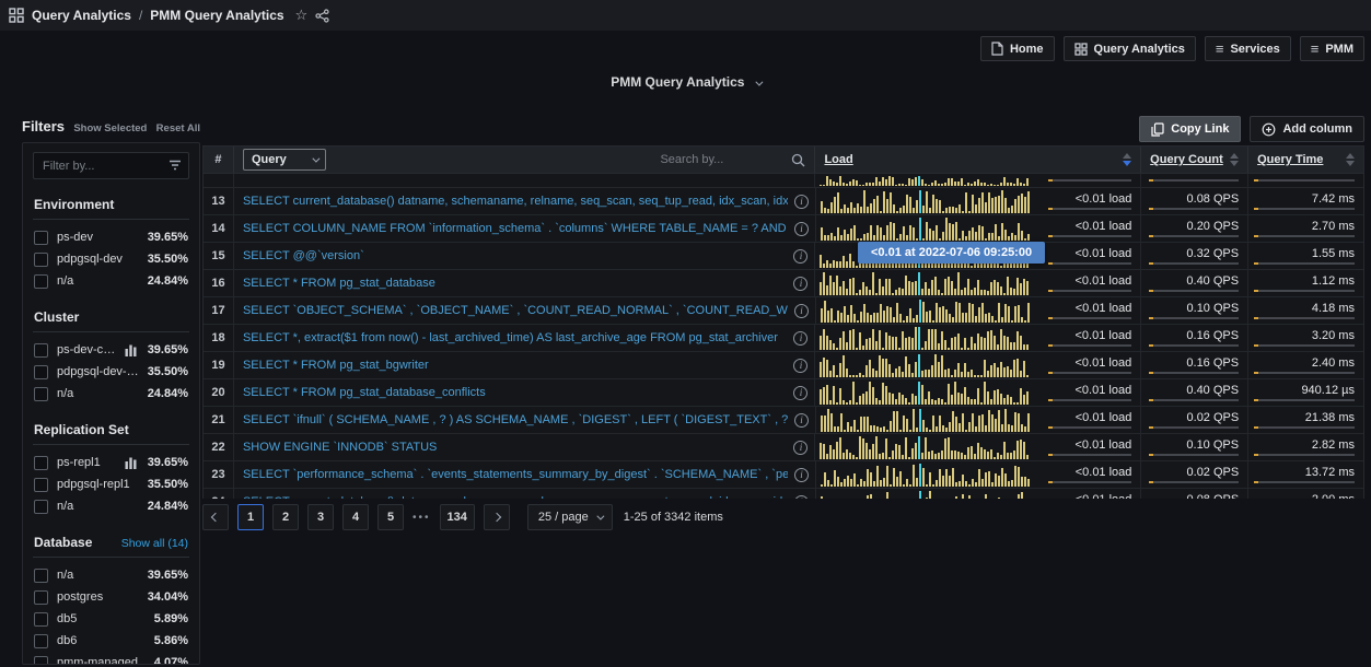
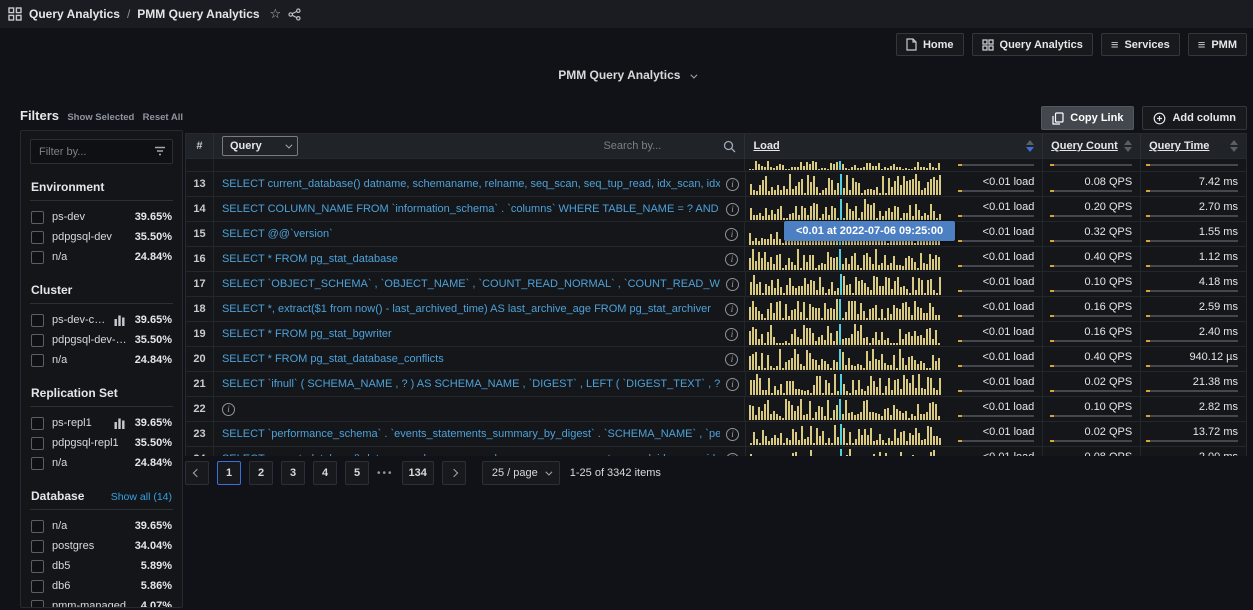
  Query Analytics
  /
  PMM Query Analytics
  ☆
  Home
  Query Analytics
  ≡
  Services
  ≡
  PMM
  PMM Query Analytics
  Filters
  Show Selected
  Reset All
  Filter by...
  Environment
  ps-dev
  39.65%
  pdpgsql-dev
  35.50%
  n/a
  24.84%
  Cluster
  ps-dev-clus
  39.65%
  pdpgsql-dev-c..
  35.50%
  n/a
  24.84%
  Replication Set
  ps-repl1
  39.65%
  pdpgsql-repl1
  35.50%
  n/a
  24.84%
  Database
  Show all (14)
  n/a
  39.65%
  postgres
  34.04%
  db5
  5.89%
  db6
  5.86%
  pmm-managed
  4.07%
  Copy Link
  Add column
  #
  Query
  Search by...
  Load
  Query Count
  Query Time
  <0.01 at 2022-07-06 09:25:00
  13
  SELECT current_database() datname, schemaname, relname, seq_scan, seq_tup_read, idx_scan, idx
  i
  <0.01 load
  0.08 QPS
  7.42 ms
  14
  SELECT COLUMN_NAME FROM `information_schema` . `columns` WHERE TABLE_NAME = ? AND
  i
  <0.01 load
  0.20 QPS
  2.70 ms
  15
  SELECT @@`version`
  i
  <0.01 load
  0.32 QPS
  1.55 ms
  16
  SELECT * FROM pg_stat_database
  i
  <0.01 load
  0.40 QPS
  1.12 ms
  17
  SELECT `OBJECT_SCHEMA` , `OBJECT_NAME` , `COUNT_READ_NORMAL` , `COUNT_READ_W
  i
  <0.01 load
  0.10 QPS
  4.18 ms
  18
  SELECT *, extract($1 from now() - last_archived_time) AS last_archive_age FROM pg_stat_archiver
  i
  <0.01 load
  0.16 QPS
- 3.20 ms
+ 2.59 ms
  19
  SELECT * FROM pg_stat_bgwriter
  i
  <0.01 load
  0.16 QPS
  2.40 ms
  20
  SELECT * FROM pg_stat_database_conflicts
  i
  <0.01 load
  0.40 QPS
  940.12 µs
  21
  SELECT `ifnull` ( SCHEMA_NAME , ? ) AS SCHEMA_NAME , `DIGEST` , LEFT ( `DIGEST_TEXT` , ?
  i
  <0.01 load
  0.02 QPS
  21.38 ms
  22
- SHOW ENGINE `INNODB` STATUS
  i
  <0.01 load
  0.10 QPS
  2.82 ms
  23
  SELECT `performance_schema` . `events_statements_summary_by_digest` . `SCHEMA_NAME` , `pe
  i
  <0.01 load
  0.02 QPS
  13.72 ms
  1
  2
  3
  4
  5
  •••
  134
  25 / page
  1-25 of 3342 items
